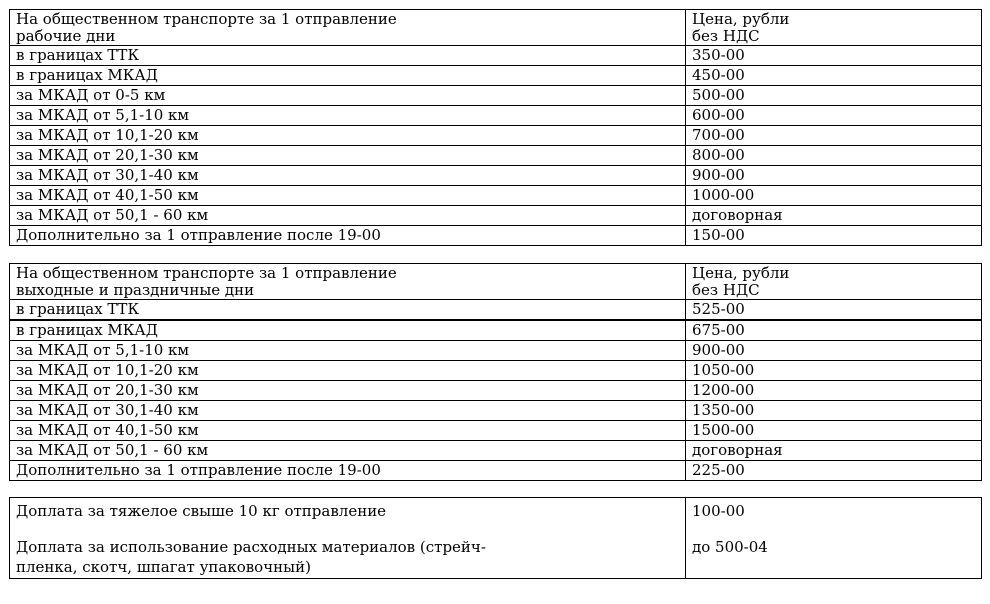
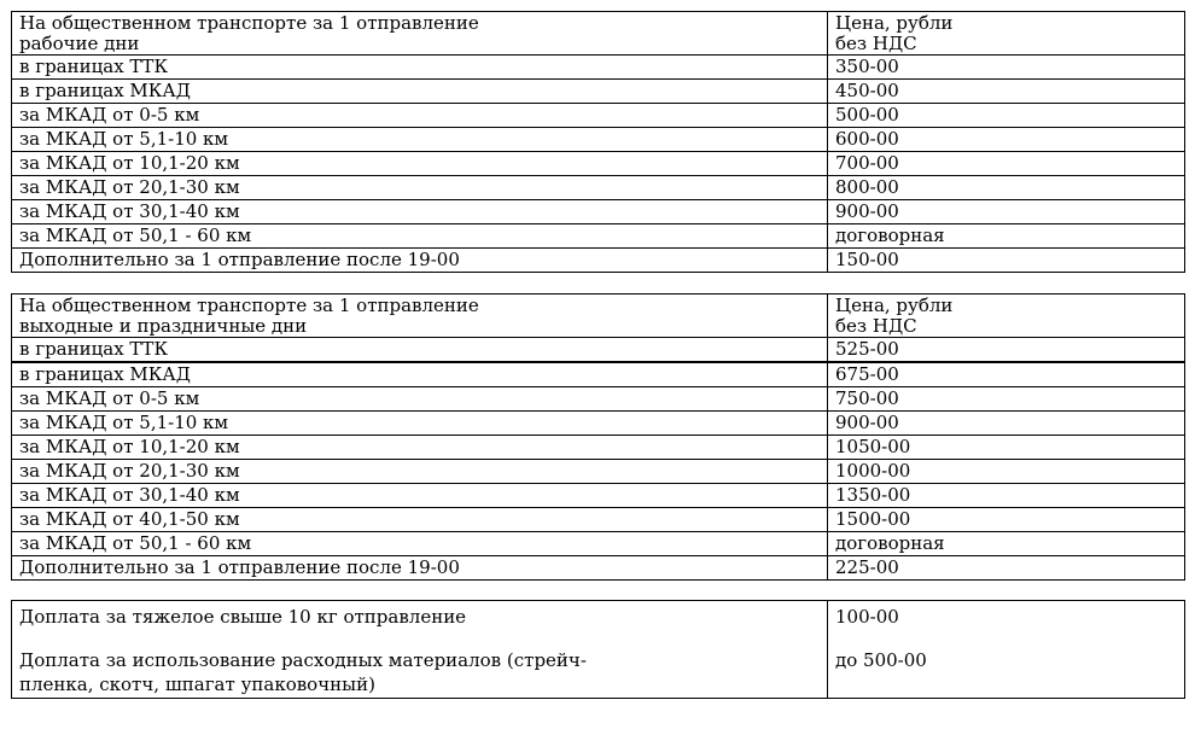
  На общественном транспорте за 1 отправление рабочие дни	Цена, рубли без НДС
  в границах ТТК	350-00
  в границах МКАД	450-00
  за МКАД от 0-5 км	500-00
  за МКАД от 5,1-10 км	600-00
  за МКАД от 10,1-20 км	700-00
  за МКАД от 20,1-30 км	800-00
  за МКАД от 30,1-40 км	900-00
- за МКАД от 40,1-50 км	1000-00
  за МКАД от 50,1 - 60 км	договорная
  Дополнительно за 1 отправление после 19-00	150-00
  На общественном транспорте за 1 отправление выходные и праздничные дни	Цена, рубли без НДС
  в границах ТТК	525-00
  в границах МКАД	675-00
+ за МКАД от 0-5 км	750-00
  за МКАД от 5,1-10 км	900-00
  за МКАД от 10,1-20 км	1050-00
- за МКАД от 20,1-30 км	1200-00
+ за МКАД от 20,1-30 км	1000-00
  за МКАД от 30,1-40 км	1350-00
  за МКАД от 40,1-50 км	1500-00
  за МКАД от 50,1 - 60 км	договорная
  Дополнительно за 1 отправление после 19-00	225-00
- Доплата за тяжелое свыше 10 кг отправление Доплата за использование расходных материалов (стрейч- пленка, скотч, шпагат упаковочный)	100-00 до 500-04
+ Доплата за тяжелое свыше 10 кг отправление Доплата за использование расходных материалов (стрейч- пленка, скотч, шпагат упаковочный)	100-00 до 500-00
